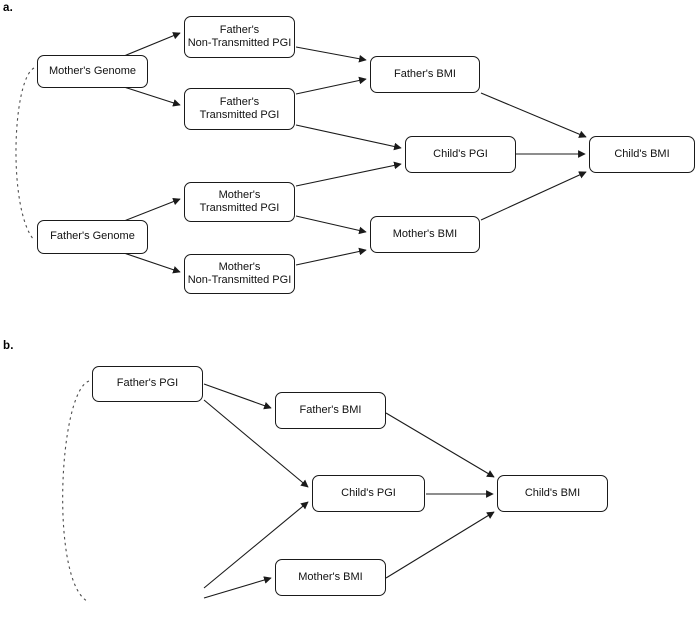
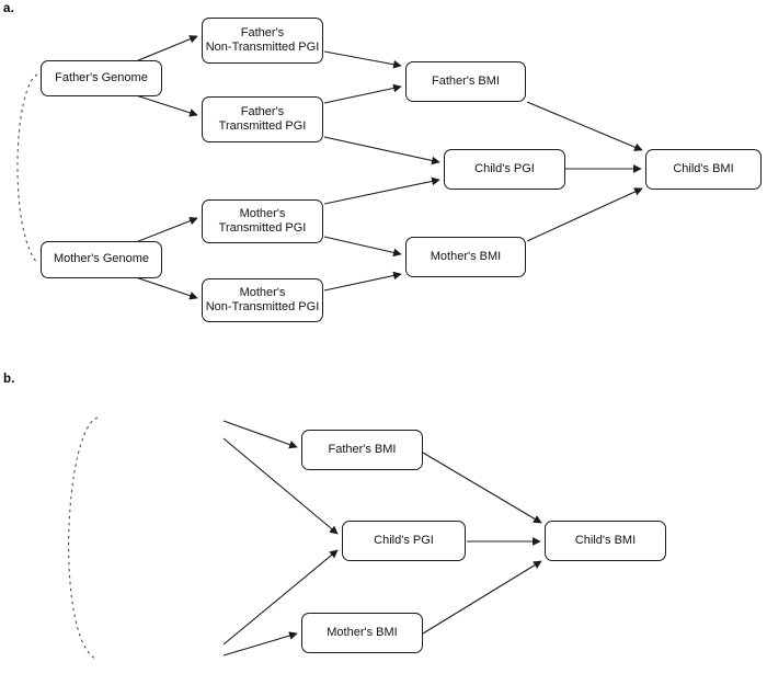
  a.
  b.
- Mother's Genome
+ Father's Genome
  Father's
  Non-Transmitted PGI
  Father's
  Transmitted PGI
  Father's BMI
  Child's PGI
  Child's BMI
- Father's Genome
+ Mother's Genome
  Mother's
  Transmitted PGI
  Mother's
  Non-Transmitted PGI
  Mother's BMI
- Father's PGI
  Father's BMI
  Child's PGI
  Child's BMI
  Mother's BMI
